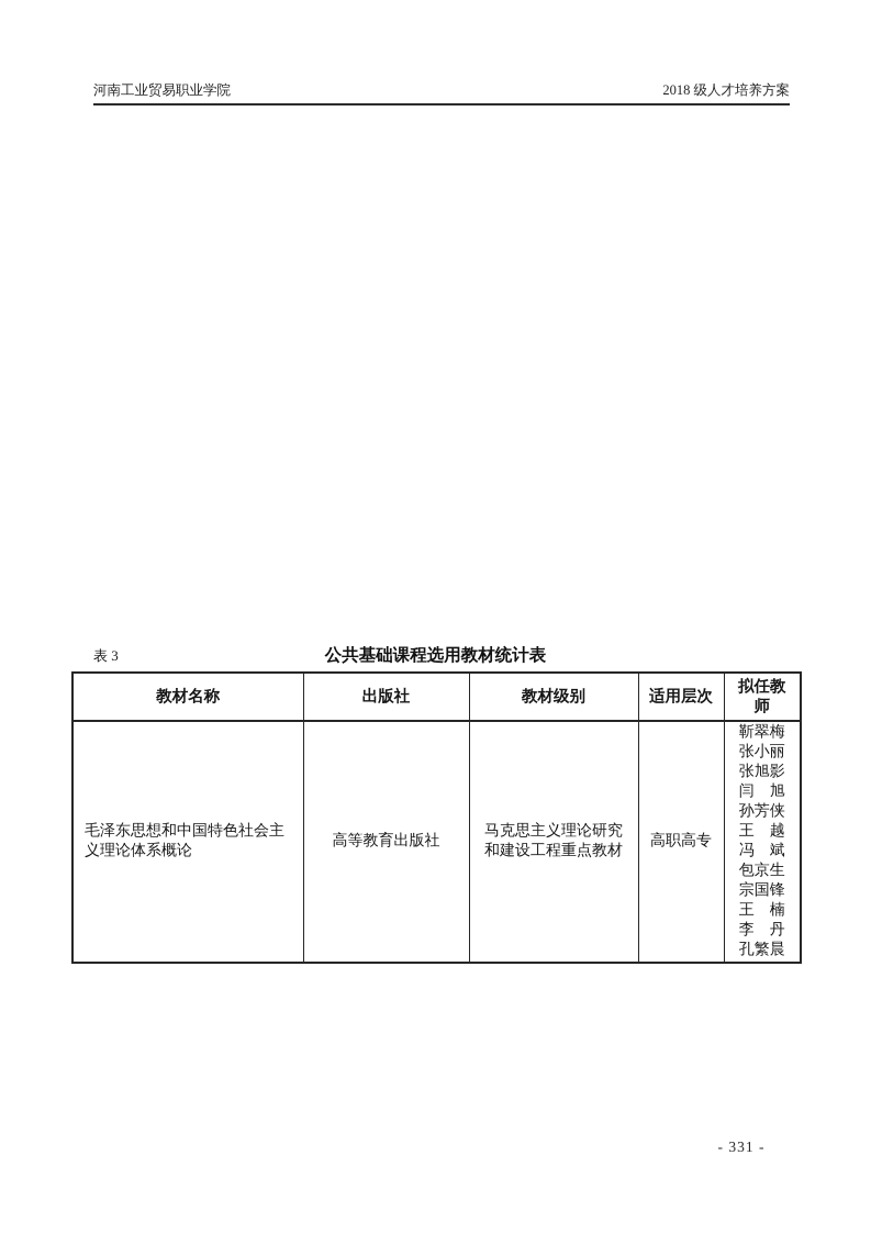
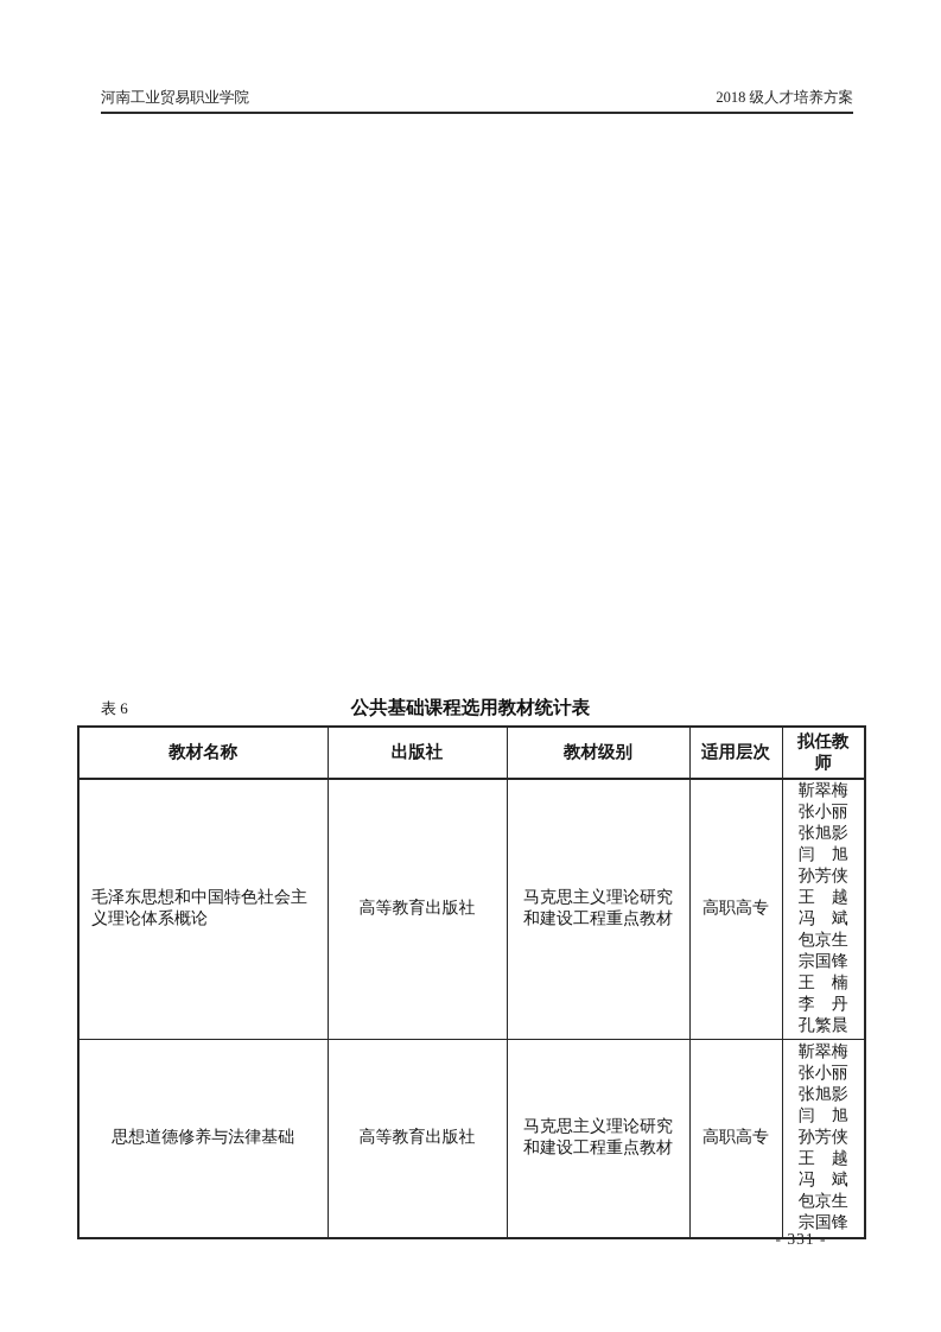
  河南工业贸易职业学院
  2018 级人才培养方案
- 表 3
+ 表 6
  公共基础课程选用教材统计表
  教材名称	出版社	教材级别	适用层次	拟任教师
  毛泽东思想和中国特色社会主 义理论体系概论	高等教育出版社	马克思主义理论研究 和建设工程重点教材	高职高专	靳翠梅 张小丽 张旭影 闫 旭 孙芳侠 王 越 冯 斌 包京生 宗国锋 王 楠 李 丹 孔繁晨
+ 思想道德修养与法律基础	高等教育出版社	马克思主义理论研究 和建设工程重点教材	高职高专	靳翠梅 张小丽 张旭影 闫 旭 孙芳侠 王 越 冯 斌 包京生 宗国锋
  - 331 -
